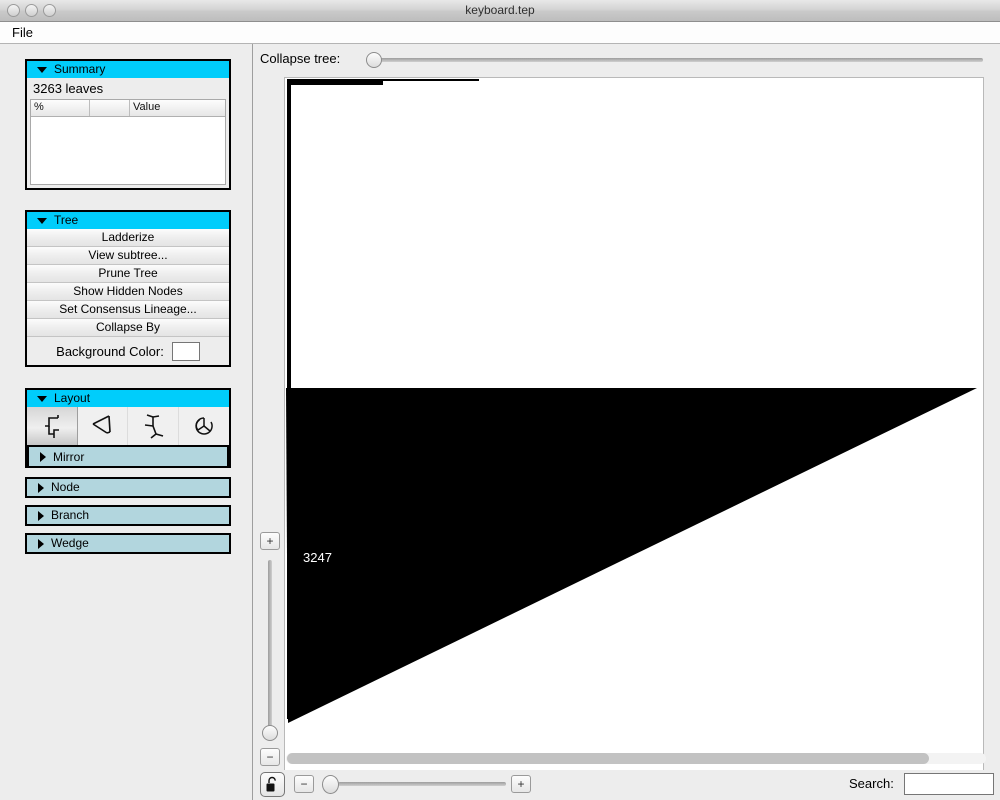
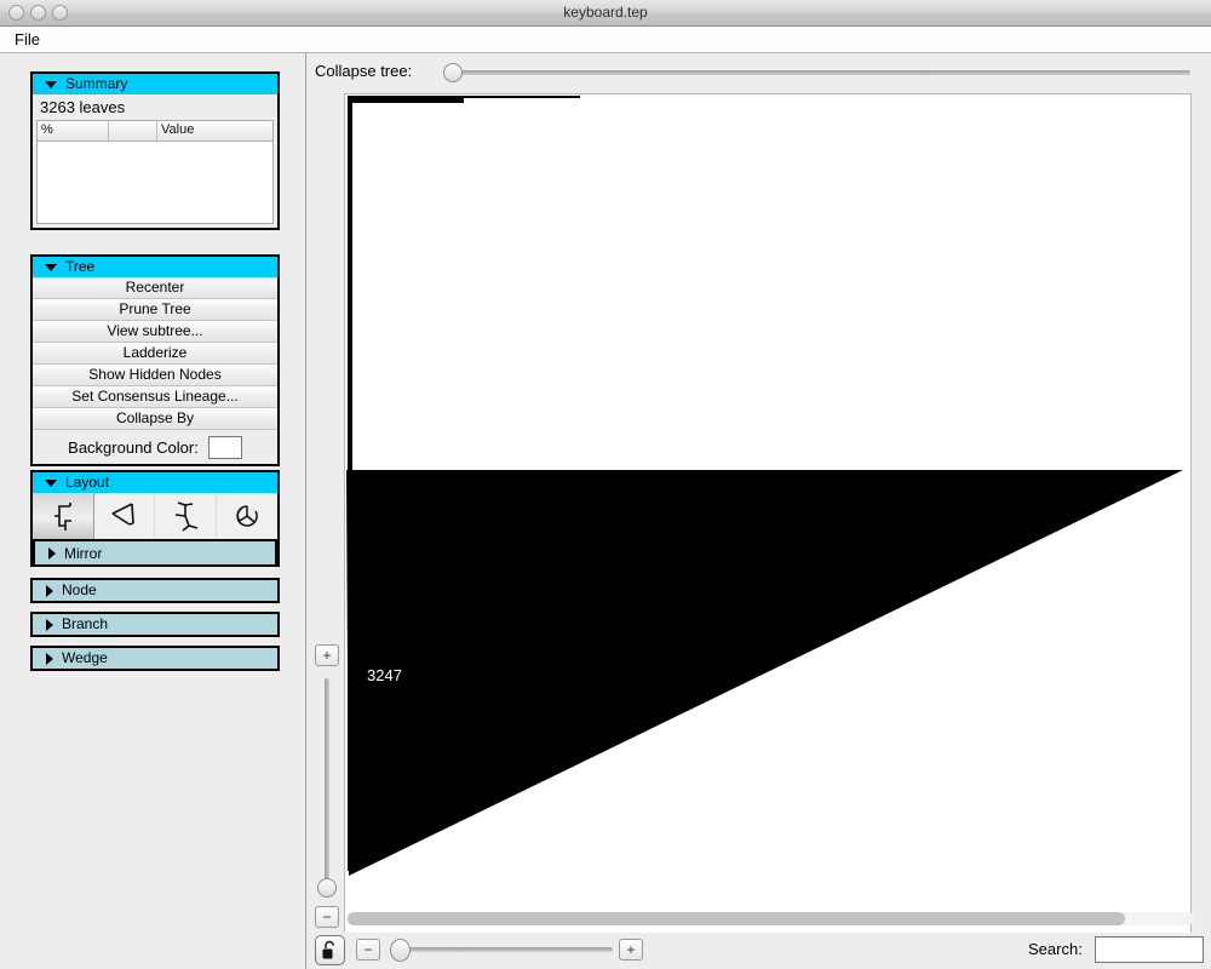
  keyboard.tep
  File
  Summary
  3263 leaves
  %
  Value
  Tree
+ Recenter
- Ladderize
+ Prune Tree
  View subtree...
- Prune Tree
+ Ladderize
  Show Hidden Nodes
  Set Consensus Lineage...
  Collapse By
  Background Color:
  Layout
  Mirror
  Node
  Branch
  Wedge
  Collapse tree:
  3247
  +
  −
  −
  +
  Search:
